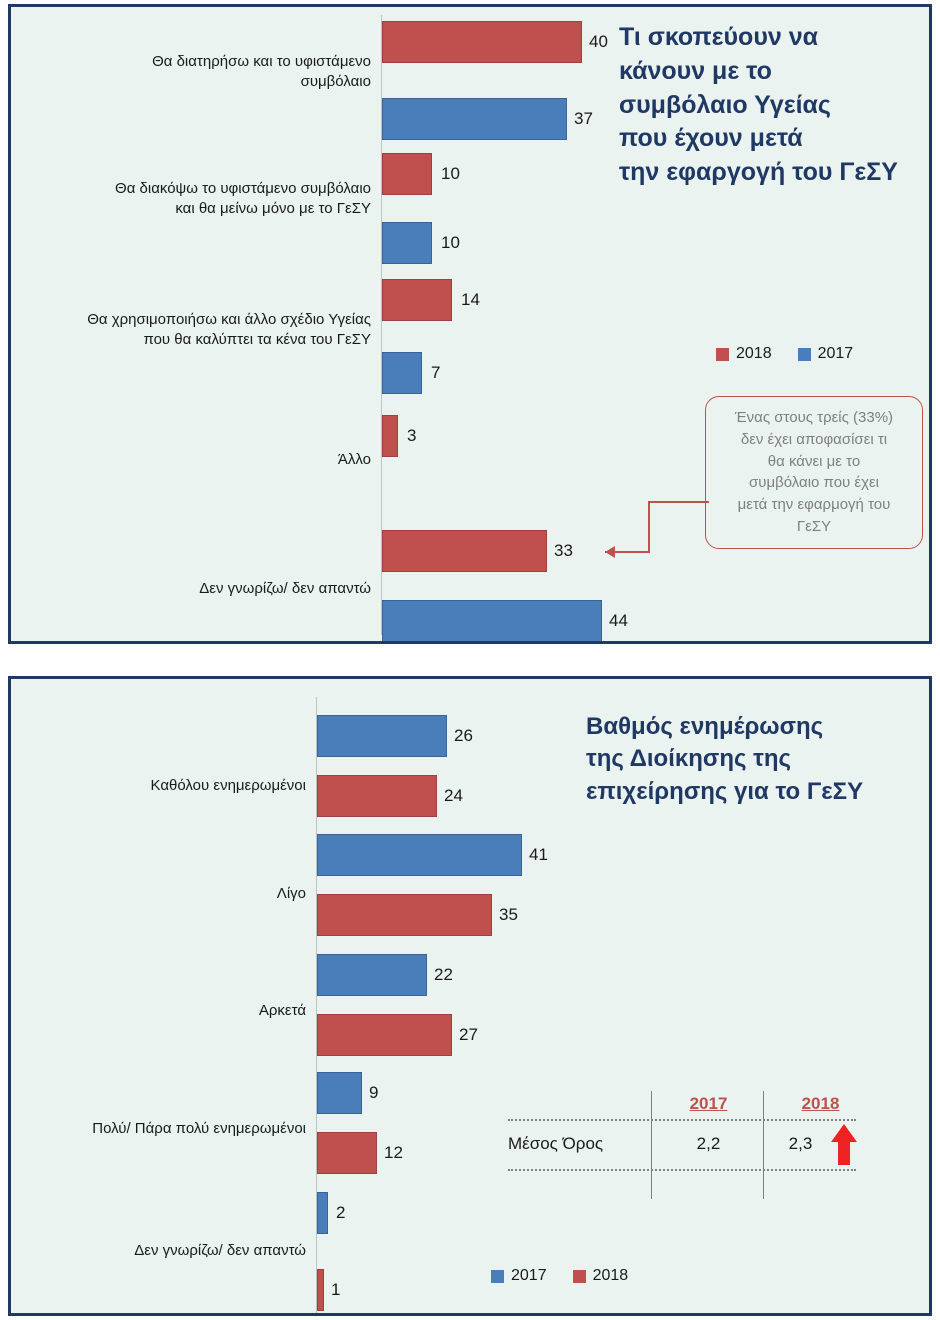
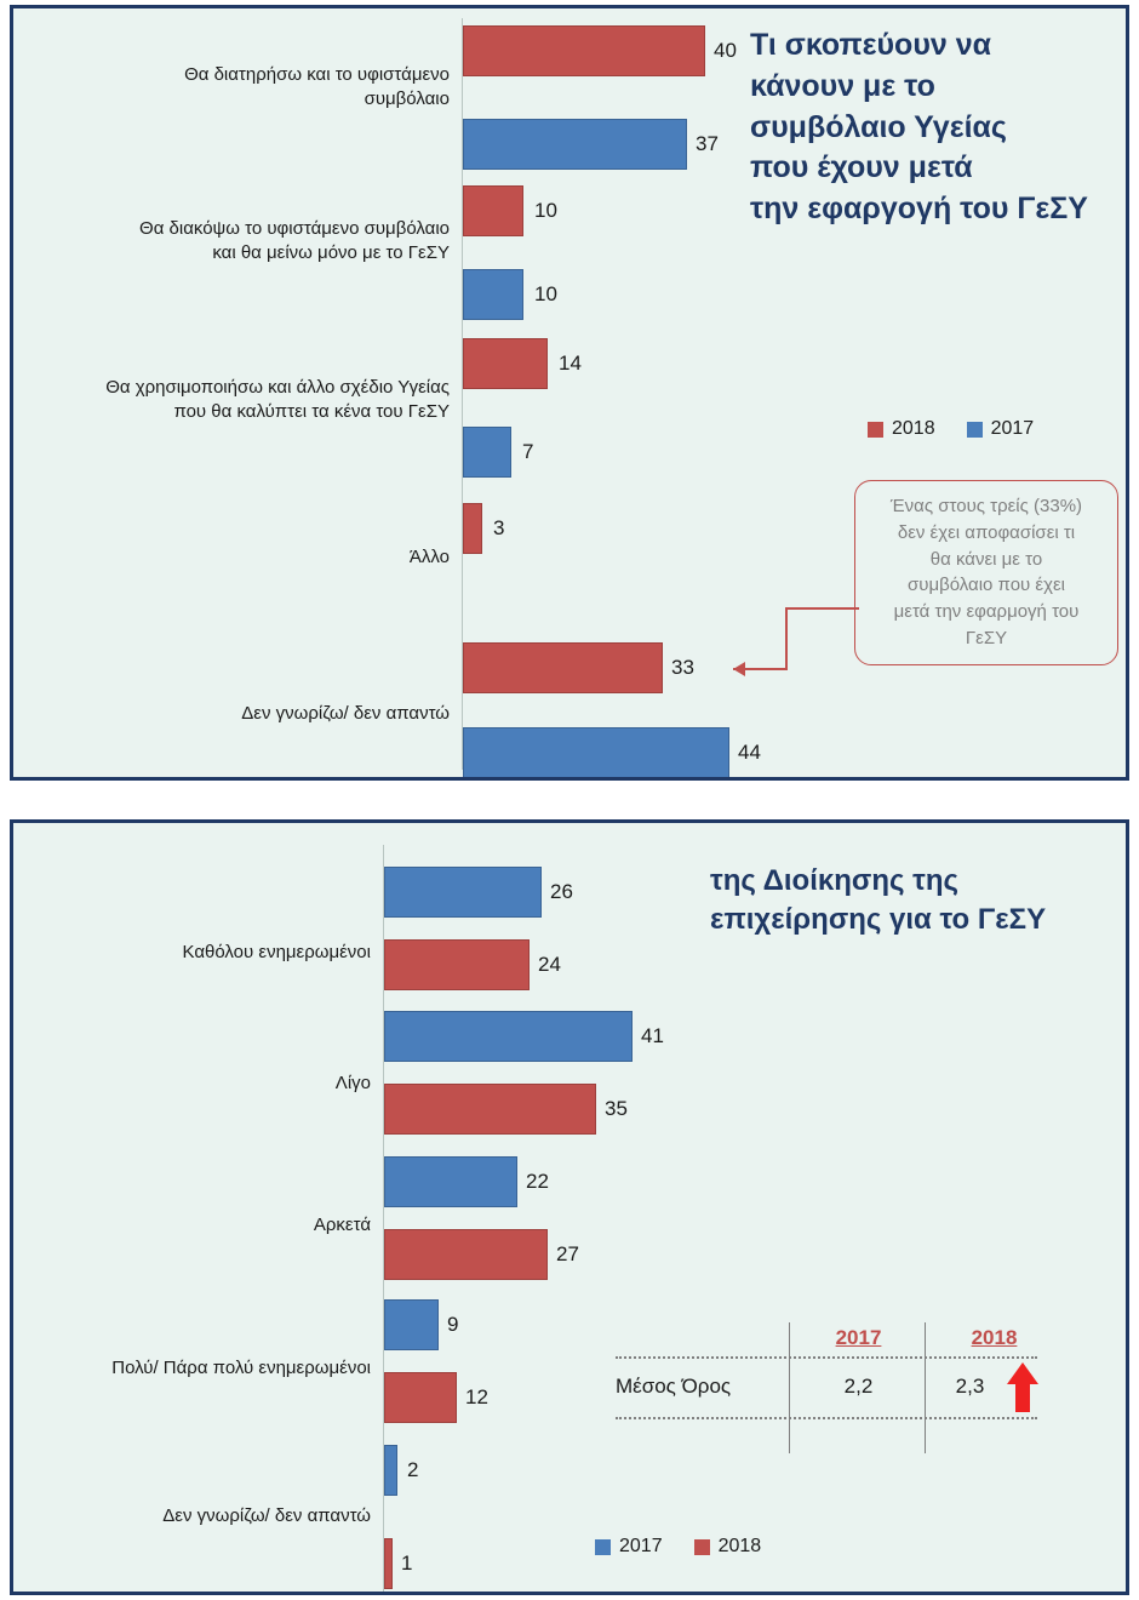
  Τι σκοπεύουν να
  κάνουν με το
  συμβόλαιο Υγείας
  που έχουν μετά
  την εφαργογή του ΓεΣΥ
  Θα διατηρήσω και το υφιστάμενο
  συμβόλαιο
  Θα διακόψω το υφιστάμενο συμβόλαιο
  και θα μείνω μόνο με το ΓεΣΥ
  Θα χρησιμοποιήσω και άλλο σχέδιο Υγείας
  που θα καλύπτει τα κένα του ΓεΣΥ
  Άλλο
  Δεν γνωρίζω/ δεν απαντώ
  40
  37
  10
  10
  14
  7
  3
  33
  44
  2018
  2017
  Ένας στους τρείς (33%)
  δεν έχει αποφασίσει τι
  θα κάνει με το
  συμβόλαιο που έχει
  μετά την εφαρμογή του
  ΓεΣΥ
- Βαθμός ενημέρωσης
  της Διοίκησης της
  επιχείρησης για το ΓεΣΥ
  Καθόλου ενημερωμένοι
  Λίγο
  Αρκετά
  Πολύ/ Πάρα πολύ ενημερωμένοι
  Δεν γνωρίζω/ δεν απαντώ
  26
  24
  41
  35
  22
  27
  9
  12
  2
  1
  2017
  2018
  Μέσος Όρος
  2,2
  2,3
  2017
  2018
